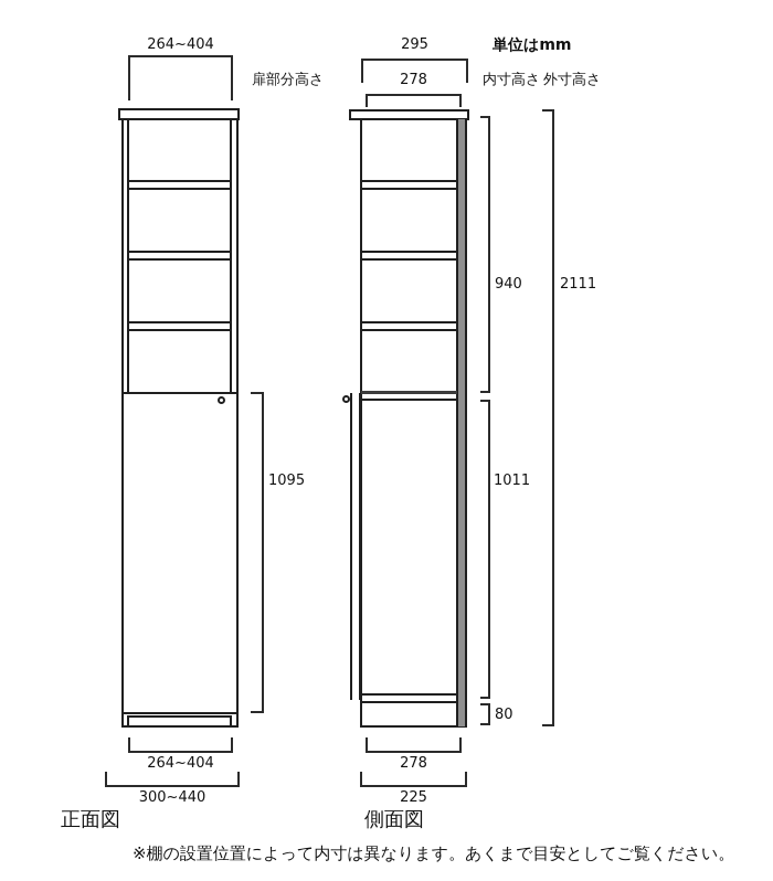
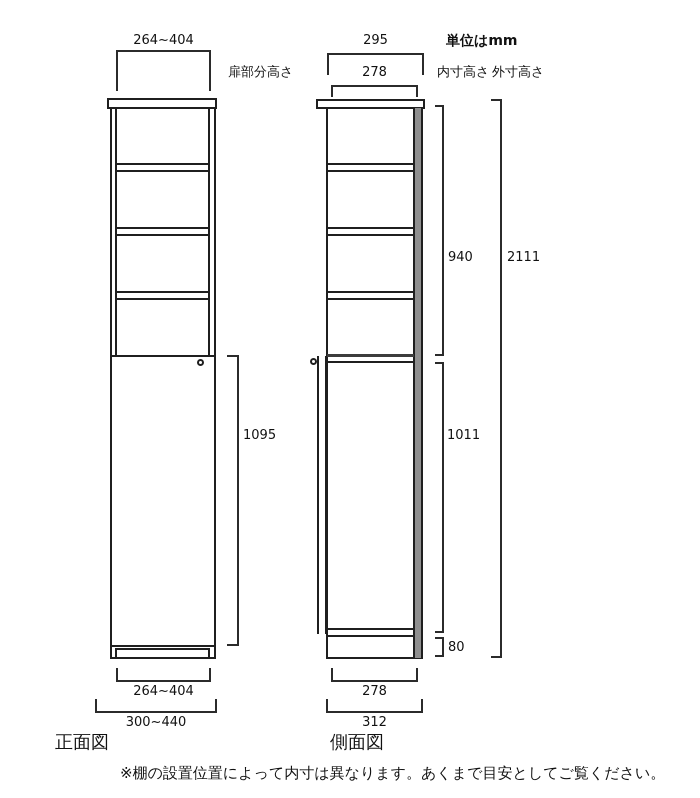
  264~404
  扉部分高さ
  1095
  264~404
  300~440
  正面図
  295
  278
  単位はmm
  内寸高さ
  外寸高さ
  940
  2111
  1011
  80
  278
- 225
+ 312
  側面図
  ※棚の設置位置によって内寸は異なります。あくまで目安としてご覧ください。
